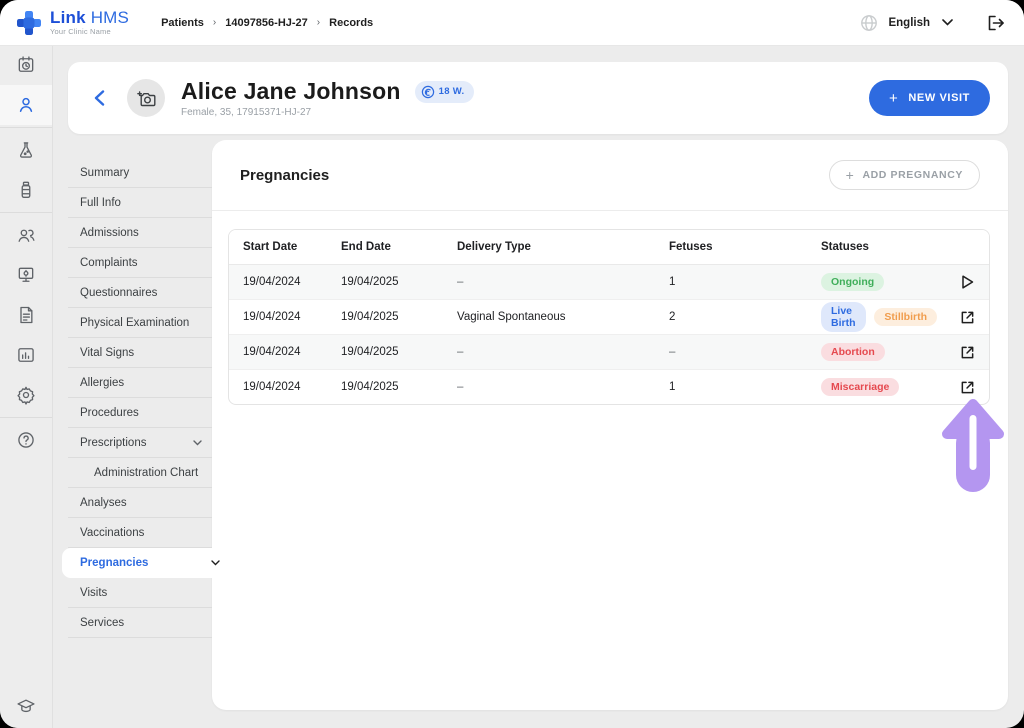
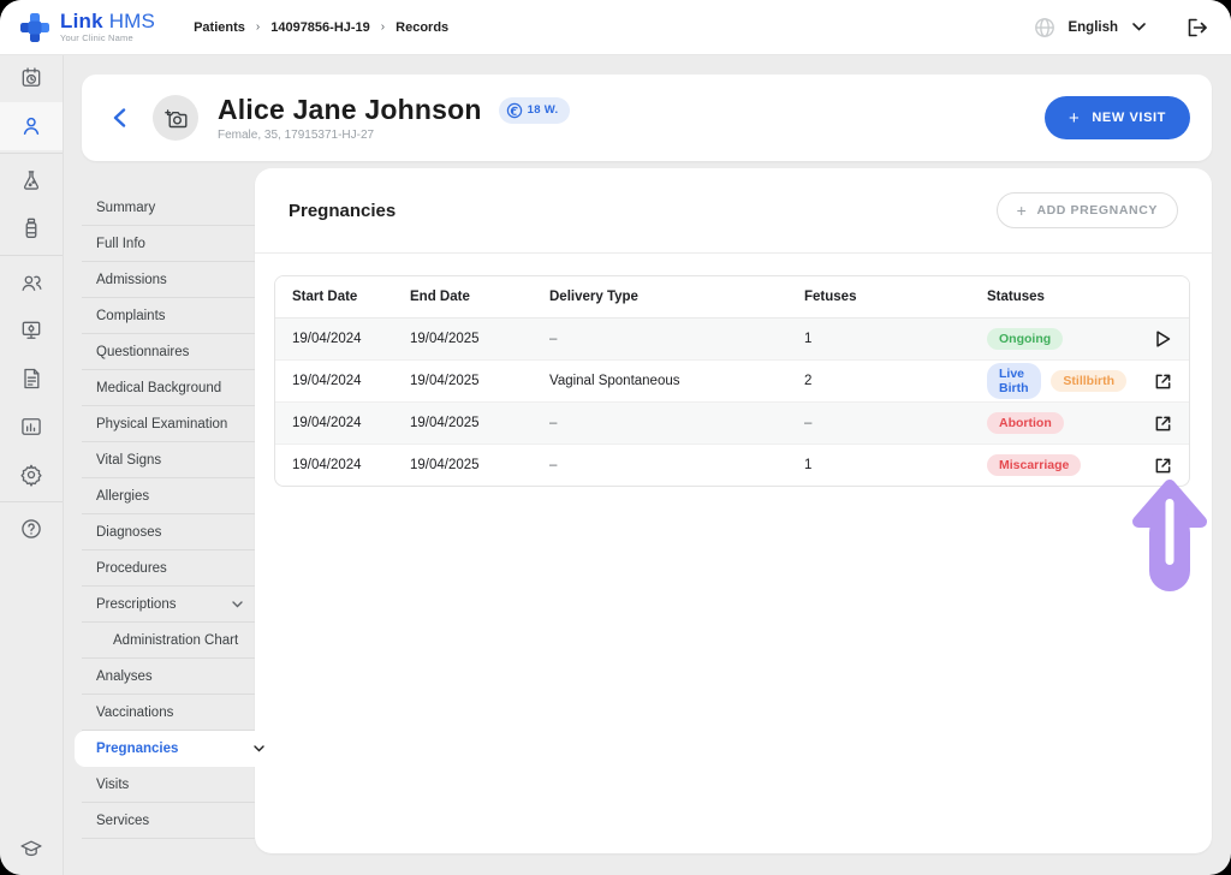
  Link HMS
  Your Clinic Name
  Patients
  ›
- 14097856-HJ-27
+ 14097856-HJ-19
  ›
  Records
  English
  Alice Jane Johnson
  18 W.
  Female, 35, 17915371-HJ-27
  +
  NEW VISIT
  Summary
  Full Info
  Admissions
  Complaints
  Questionnaires
+ Medical Background
  Physical Examination
  Vital Signs
  Allergies
+ Diagnoses
  Procedures
  Prescriptions
  Administration Chart
  Analyses
  Vaccinations
  Pregnancies
  Visits
  Services
  Pregnancies
  +
  ADD PREGNANCY
  Start Date
  End Date
  Delivery Type
  Fetuses
  Statuses
  19/04/2024
  19/04/2025
  –
  1
  Ongoing
  19/04/2024
  19/04/2025
  Vaginal Spontaneous
  2
  Live Birth
  Stillbirth
  19/04/2024
  19/04/2025
  –
  –
  Abortion
  19/04/2024
  19/04/2025
  –
  1
  Miscarriage
